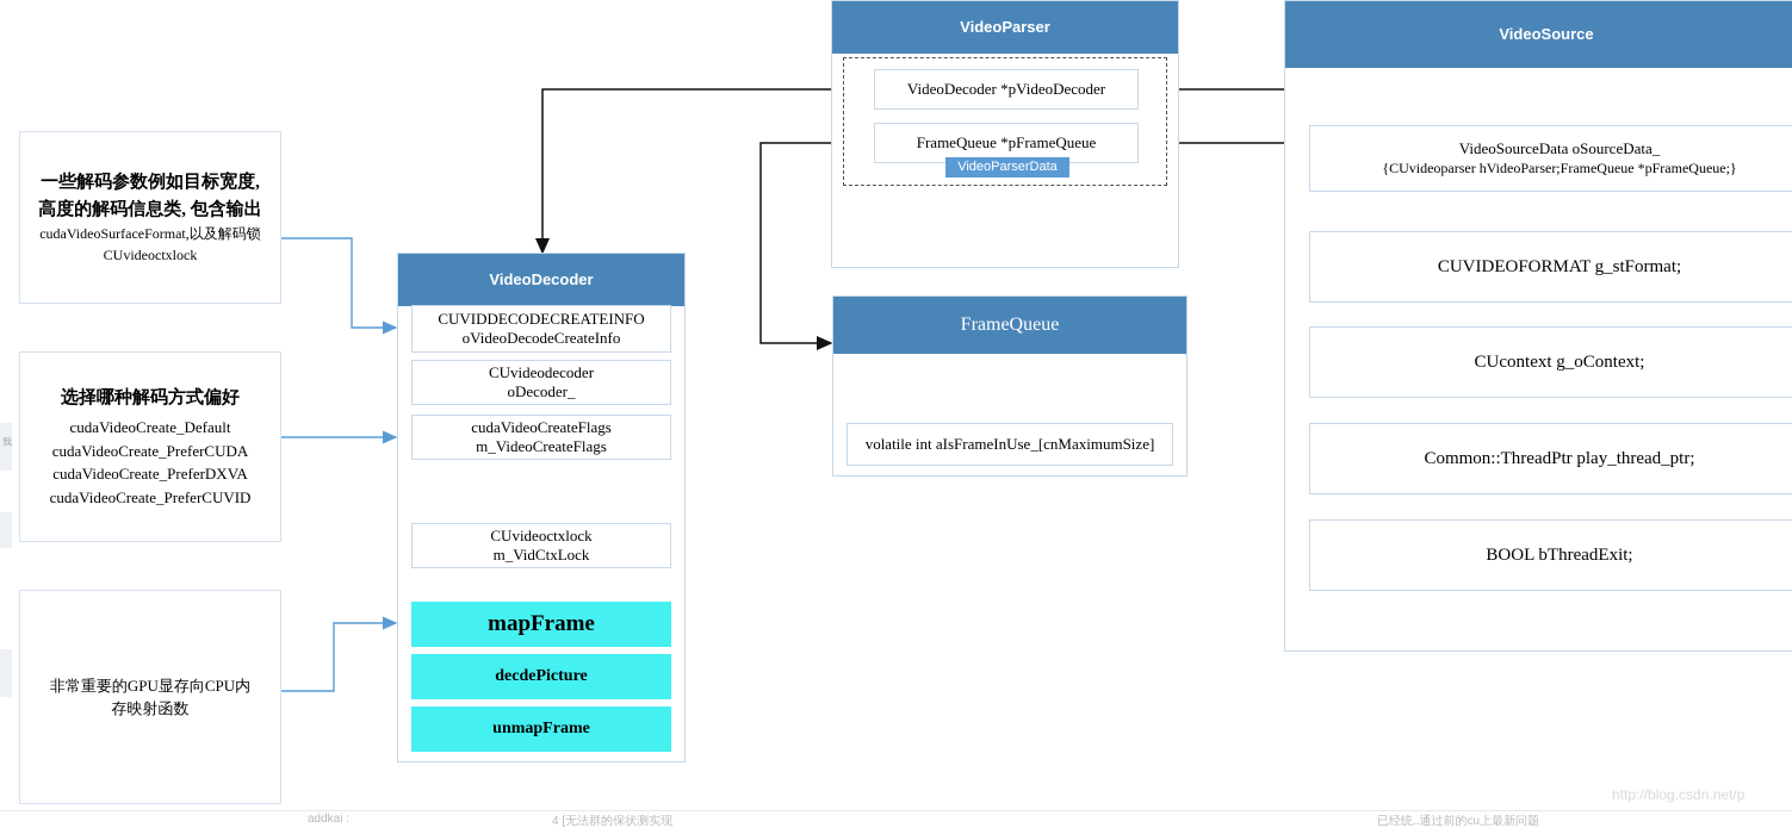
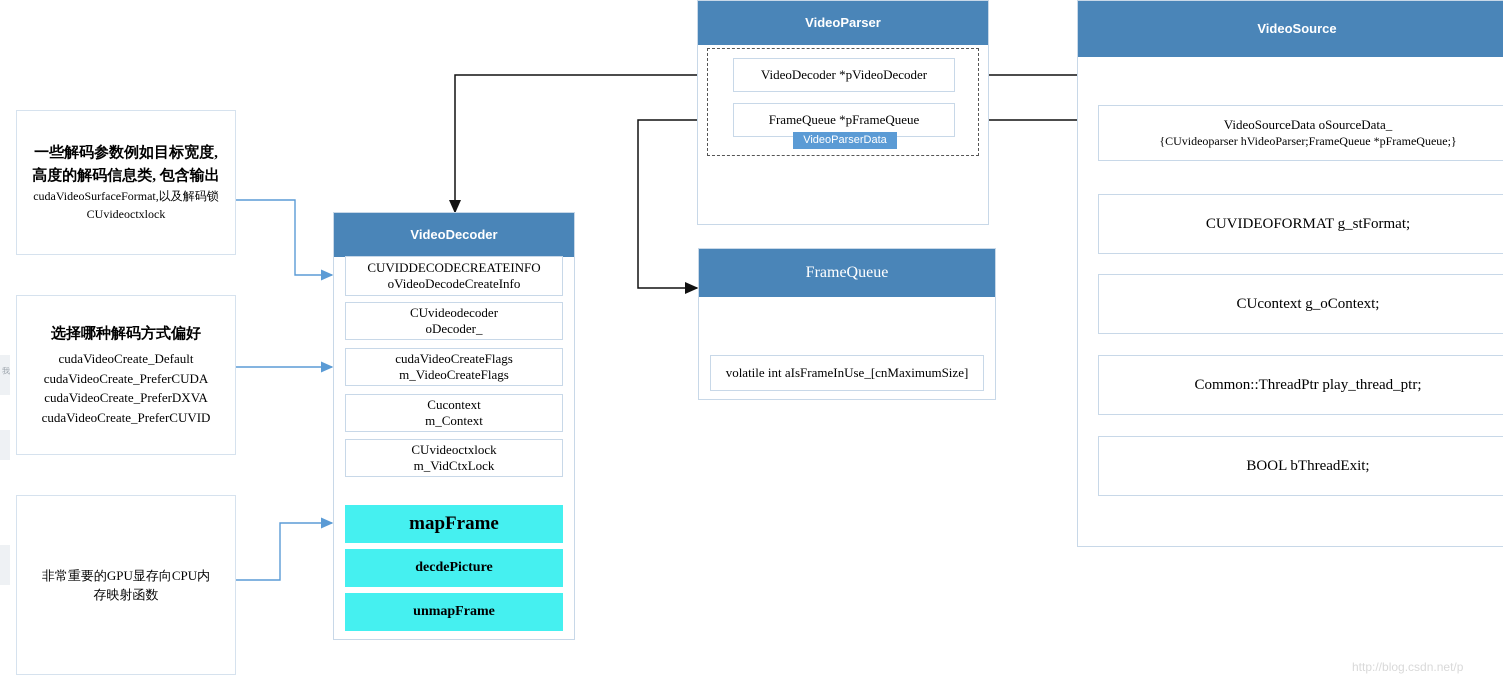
  一些解码参数例如目标宽度,
  高度的解码信息类, 包含输出
  cudaVideoSurfaceFormat,以及解码锁
  CUvideoctxlock
  选择哪种解码方式偏好
  cudaVideoCreate_Default
  cudaVideoCreate_PreferCUDA
  cudaVideoCreate_PreferDXVA
  cudaVideoCreate_PreferCUVID
  非常重要的GPU显存向CPU内
  存映射函数
  VideoDecoder
  CUVIDDECODECREATEINFO
  oVideoDecodeCreateInfo
  CUvideodecoder
  oDecoder_
  cudaVideoCreateFlags
  m_VideoCreateFlags
+ Cucontext
+ m_Context
  CUvideoctxlock
  m_VidCtxLock
  mapFrame
  decdePicture
  unmapFrame
  VideoParser
  VideoDecoder *pVideoDecoder
  FrameQueue *pFrameQueue
  VideoParserData
  FrameQueue
  volatile int aIsFrameInUse_[cnMaximumSize]
  VideoSource
  VideoSourceData oSourceData_
  {CUvideoparser hVideoParser;FrameQueue *pFrameQueue;}
  CUVIDEOFORMAT g_stFormat;
  CUcontext g_oContext;
  Common::ThreadPtr play_thread_ptr;
  BOOL bThreadExit;
  http://blog.csdn.net/p
- addkai :
- 4 [无法群的保状测实现
- 已经统..通过前的cu上最新问题
